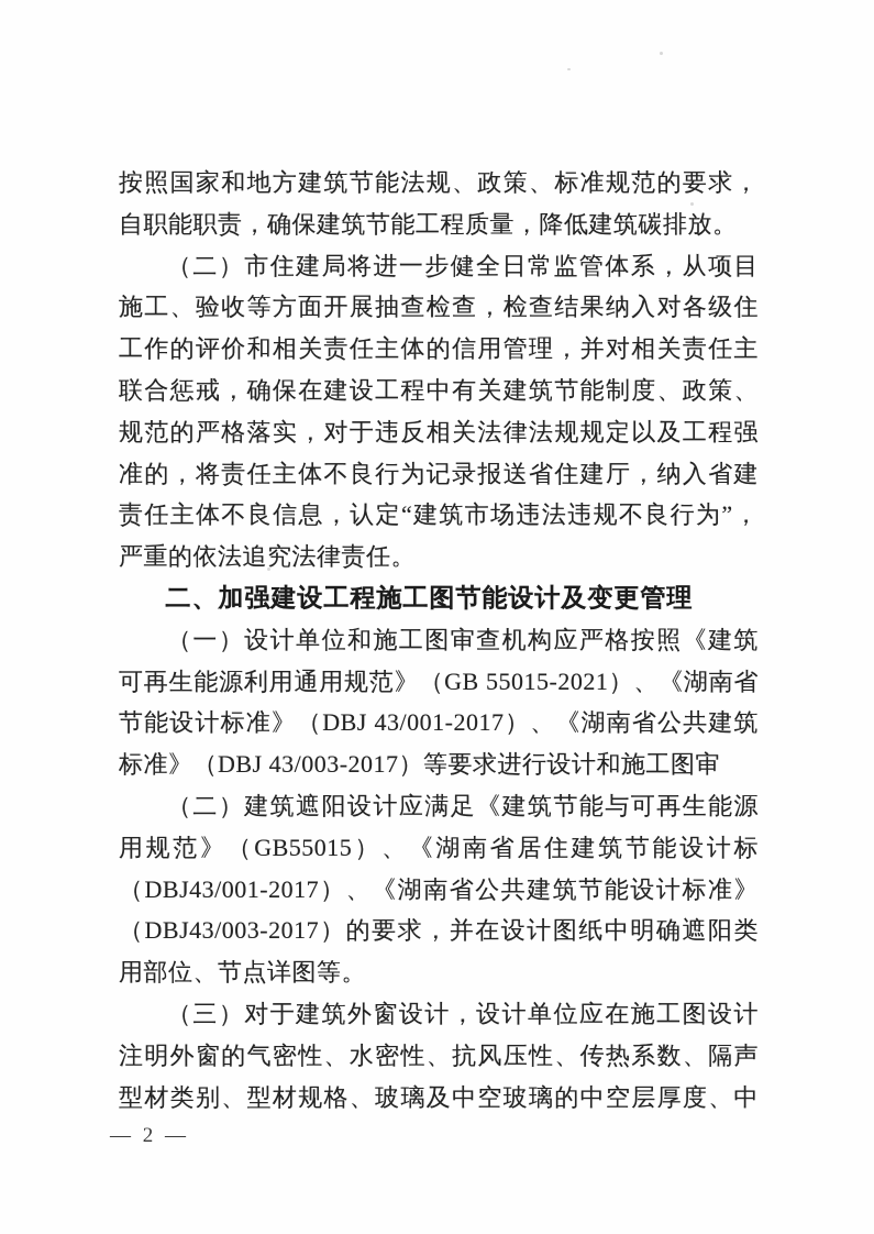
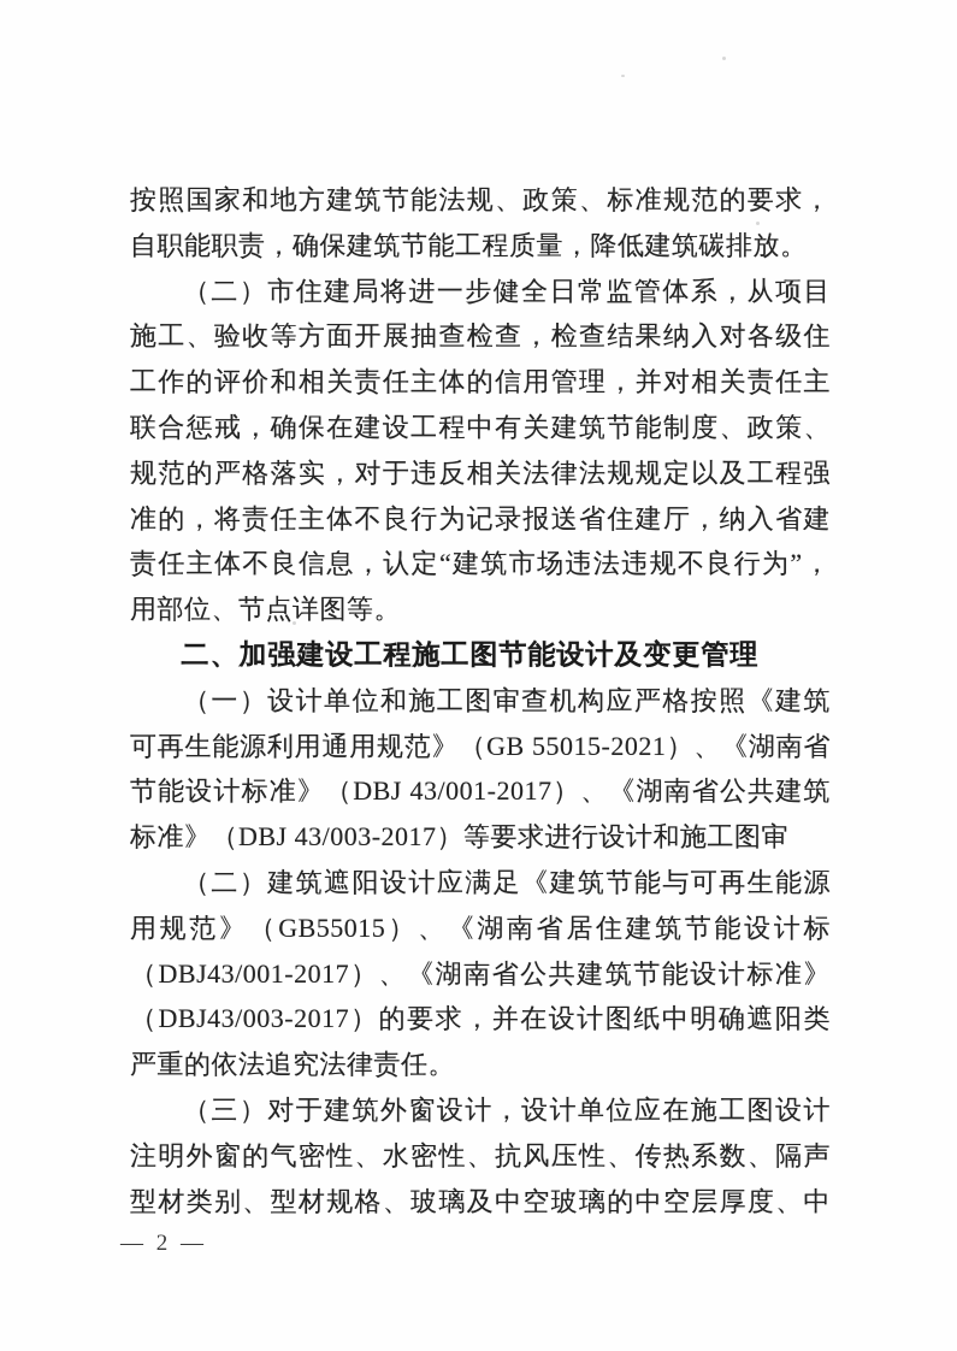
  按照国家和地方建筑节能法规、政策、标准规范的要求，
  自职能职责，确保建筑节能工程质量，降低建筑碳排放。
  （二）市住建局将进一步健全日常监管体系，从项目
  施工、验收等方面开展抽查检查，检查结果纳入对各级住
  工作的评价和相关责任主体的信用管理，并对相关责任主
  联合惩戒，确保在建设工程中有关建筑节能制度、政策、
  规范的严格落实，对于违反相关法律法规规定以及工程强
  准的，将责任主体不良行为记录报送省住建厅，纳入省建
  责任主体不良信息，认定“建筑市场违法违规不良行为”，
- 严重的依法追究法律责任。
+ 用部位、节点详图等。
  二、加强建设工程施工图节能设计及变更管理
  （一）设计单位和施工图审查机构应严格按照《建筑
  可再生能源利用通用规范》（GB 55015-2021）、《湖南省
  节能设计标准》（DBJ 43/001-2017）、《湖南省公共建筑
  标准》（DBJ 43/003-2017）等要求进行设计和施工图审
  （二）建筑遮阳设计应满足《建筑节能与可再生能源
  用规范》（GB55015）、《湖南省居住建筑节能设计标
  （DBJ43/001-2017）、《湖南省公共建筑节能设计标准》
  （DBJ43/003-2017）的要求，并在设计图纸中明确遮阳类
- 用部位、节点详图等。
+ 严重的依法追究法律责任。
  （三）对于建筑外窗设计，设计单位应在施工图设计
  注明外窗的气密性、水密性、抗风压性、传热系数、隔声
  型材类别、型材规格、玻璃及中空玻璃的中空层厚度、中
  — 2 —
